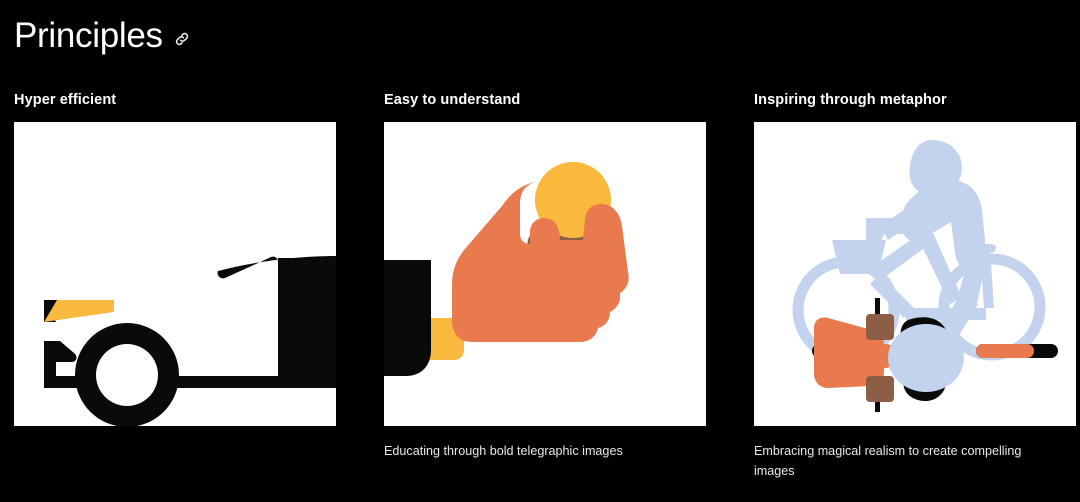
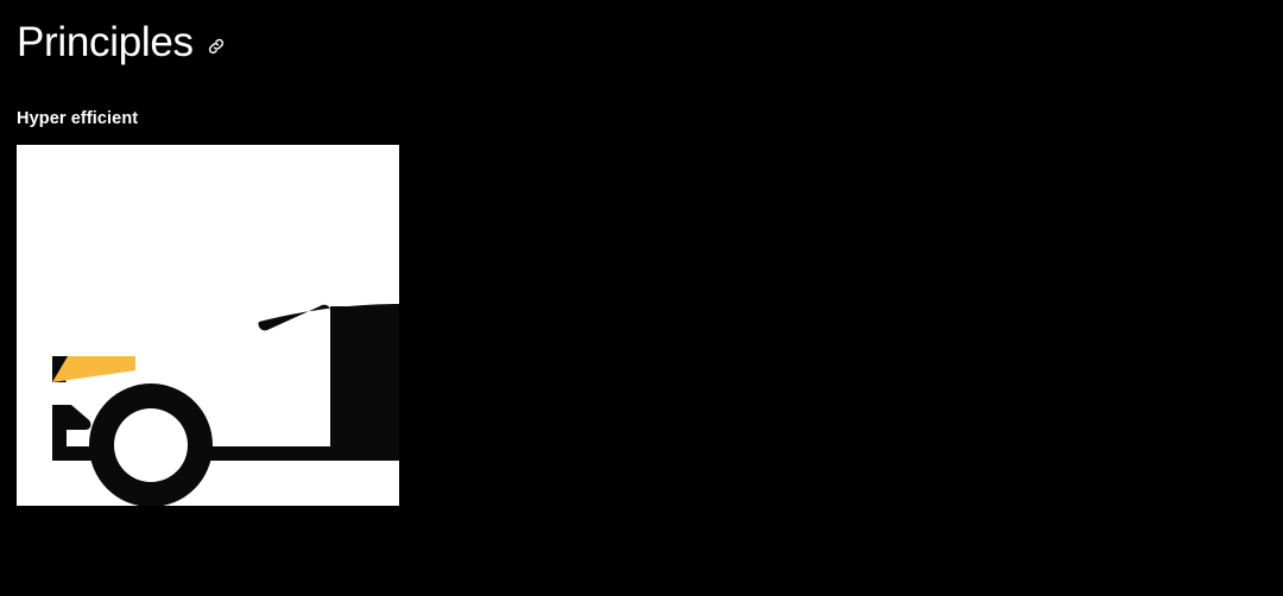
  Principles
  Hyper efficient
- Easy to understand
- Educating through bold telegraphic images
- Inspiring through metaphor
- Embracing magical realism to create compelling images
